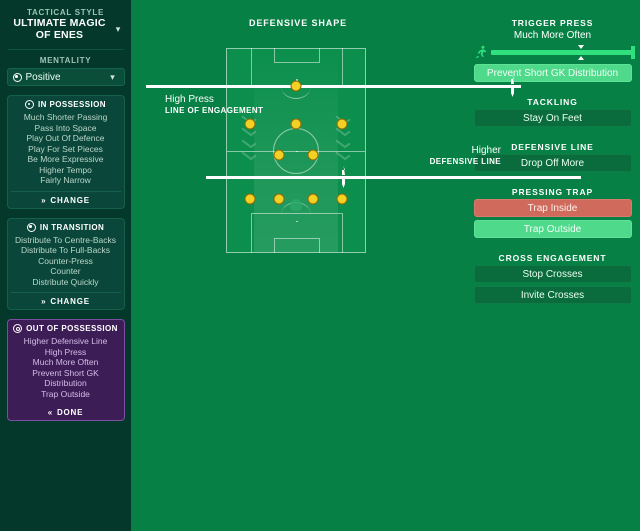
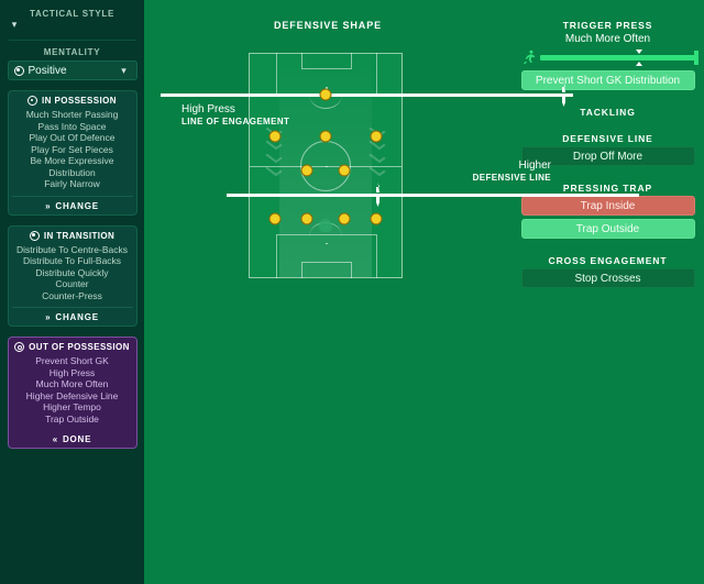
  TACTICAL STYLE
- ULTIMATE MAGIC OF ENES
  ▾
  MENTALITY
  Positive
  ▾
  IN POSSESSION
  Much Shorter Passing
  Pass Into Space
  Play Out Of Defence
  Play For Set Pieces
  Be More Expressive
- Higher Tempo
+ Distribution
  Fairly Narrow
  »
  CHANGE
  IN TRANSITION
  Distribute To Centre-Backs
  Distribute To Full-Backs
- Counter-Press
+ Distribute Quickly
  Counter
- Distribute Quickly
+ Counter-Press
  »
  CHANGE
  OUT OF POSSESSION
- Higher Defensive Line
+ Prevent Short GK
  High Press
  Much More Often
- Prevent Short GK
+ Higher Defensive Line
- Distribution
+ Higher Tempo
  Trap Outside
  «
  DONE
  DEFENSIVE SHAPE
  High Press
  LINE OF ENGAGEMENT
  Higher
  DEFENSIVE LINE
  TRIGGER PRESS
  Much More Often
  Prevent Short GK Distribution
  TACKLING
- Stay On Feet
  DEFENSIVE LINE
  Drop Off More
  PRESSING TRAP
  Trap Inside
  Trap Outside
  CROSS ENGAGEMENT
  Stop Crosses
- Invite Crosses
